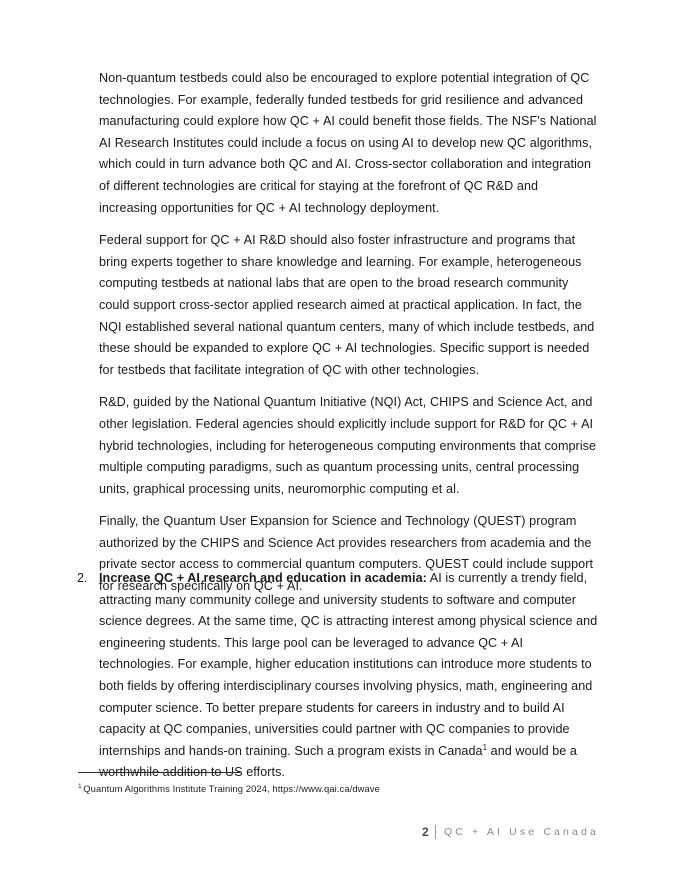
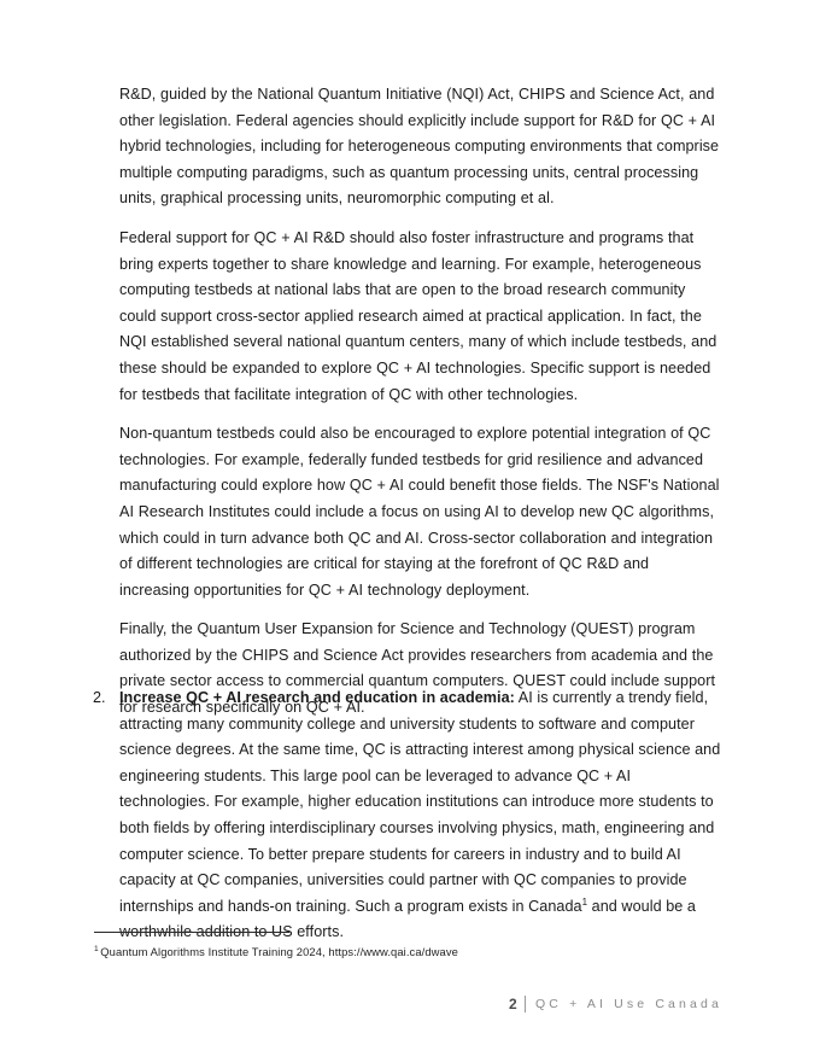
- Non-quantum testbeds could also be encouraged to explore potential integration of QC technologies. For example, federally funded testbeds for grid resilience and advanced manufacturing could explore how QC + AI could benefit those fields. The NSF's National AI Research Institutes could include a focus on using AI to develop new QC algorithms, which could in turn advance both QC and AI. Cross-sector collaboration and integration of different technologies are critical for staying at the forefront of QC R&D and increasing opportunities for QC + AI technology deployment.
+ R&D, guided by the National Quantum Initiative (NQI) Act, CHIPS and Science Act, and other legislation. Federal agencies should explicitly include support for R&D for QC + AI hybrid technologies, including for heterogeneous computing environments that comprise multiple computing paradigms, such as quantum processing units, central processing units, graphical processing units, neuromorphic computing et al.
  Federal support for QC + AI R&D should also foster infrastructure and programs that bring experts together to share knowledge and learning. For example, heterogeneous computing testbeds at national labs that are open to the broad research community could support cross-sector applied research aimed at practical application. In fact, the NQI established several national quantum centers, many of which include testbeds, and these should be expanded to explore QC + AI technologies. Specific support is needed for testbeds that facilitate integration of QC with other technologies.
- R&D, guided by the National Quantum Initiative (NQI) Act, CHIPS and Science Act, and other legislation. Federal agencies should explicitly include support for R&D for QC + AI hybrid technologies, including for heterogeneous computing environments that comprise multiple computing paradigms, such as quantum processing units, central processing units, graphical processing units, neuromorphic computing et al.
+ Non-quantum testbeds could also be encouraged to explore potential integration of QC technologies. For example, federally funded testbeds for grid resilience and advanced manufacturing could explore how QC + AI could benefit those fields. The NSF's National AI Research Institutes could include a focus on using AI to develop new QC algorithms, which could in turn advance both QC and AI. Cross-sector collaboration and integration of different technologies are critical for staying at the forefront of QC R&D and increasing opportunities for QC + AI technology deployment.
  Finally, the Quantum User Expansion for Science and Technology (QUEST) program authorized by the CHIPS and Science Act provides researchers from academia and the private sector access to commercial quantum computers. QUEST could include support for research specifically on QC + AI.
  2.
  Increase QC + AI research and education in academia: AI is currently a trendy field, attracting many community college and university students to software and computer science degrees. At the same time, QC is attracting interest among physical science and engineering students. This large pool can be leveraged to advance QC + AI technologies. For example, higher education institutions can introduce more students to both fields by offering interdisciplinary courses involving physics, math, engineering and computer science. To better prepare students for careers in industry and to build AI capacity at QC companies, universities could partner with QC companies to provide internships and hands-on training. Such a program exists in Canada1 and would be a worthwhile addition to US efforts.
  Quantum Algorithms Institute Training 2024, https://www.qai.ca/dwave
  2
  QC + AI Use Canada
